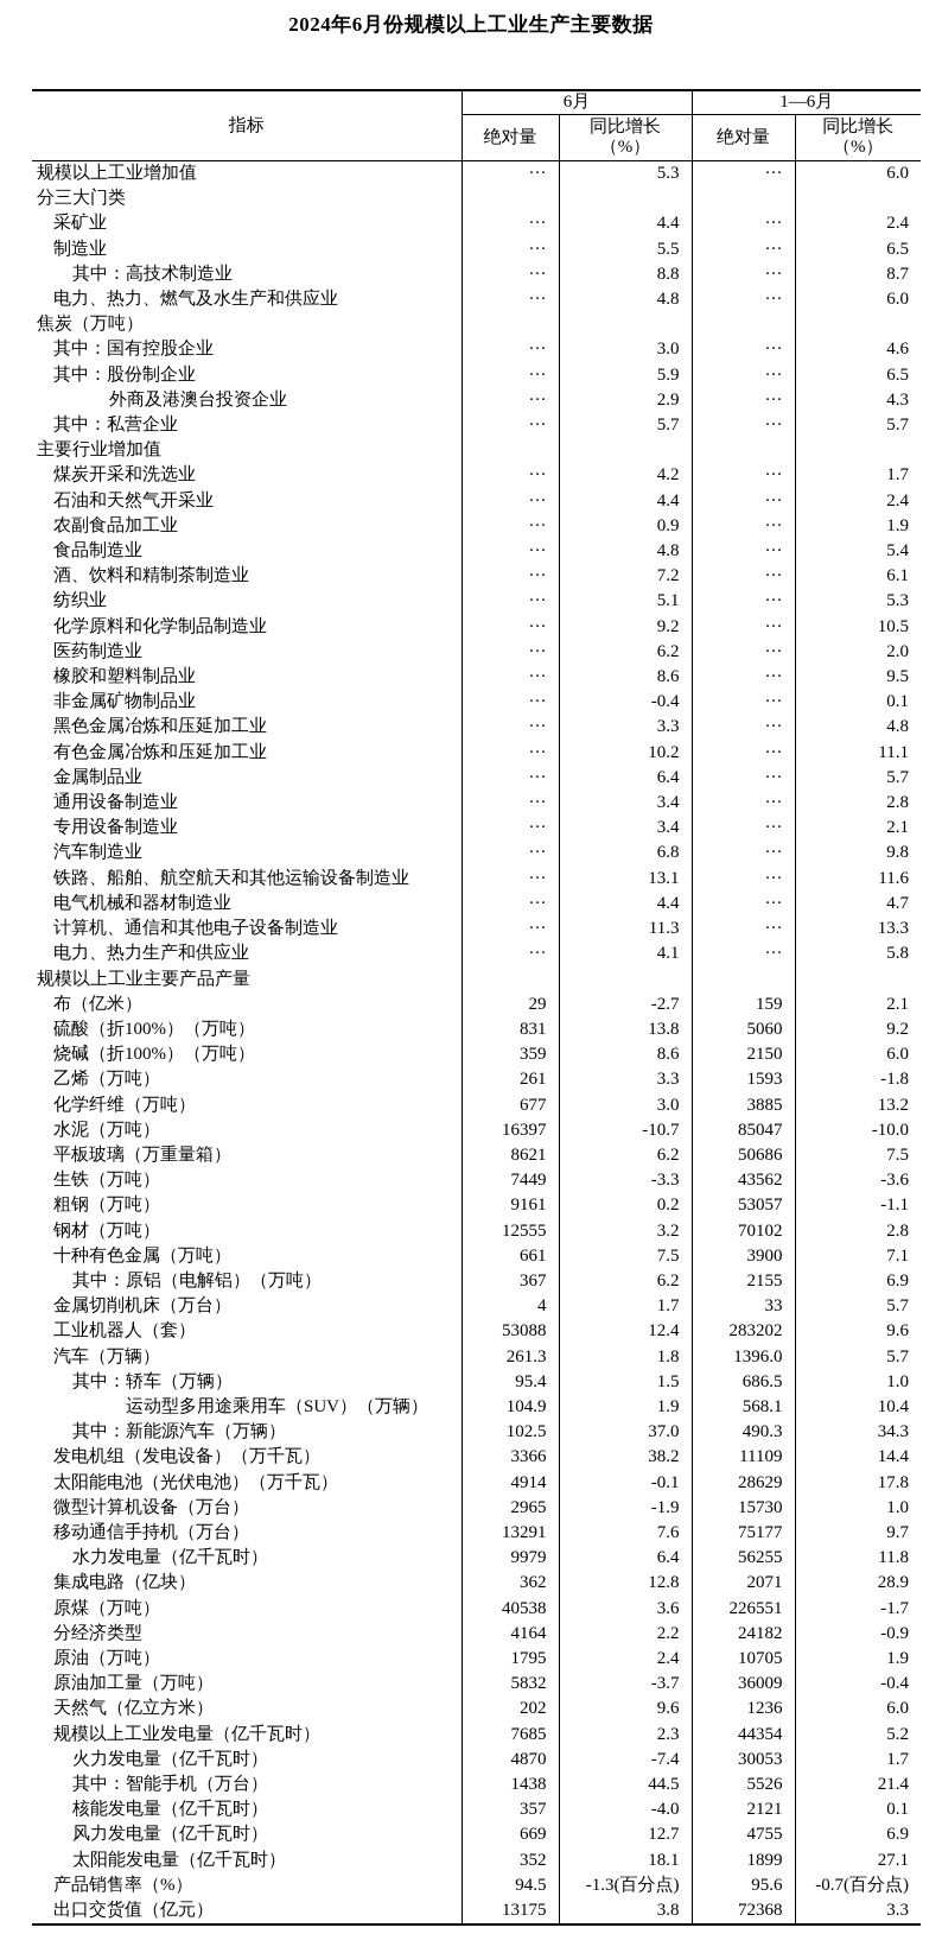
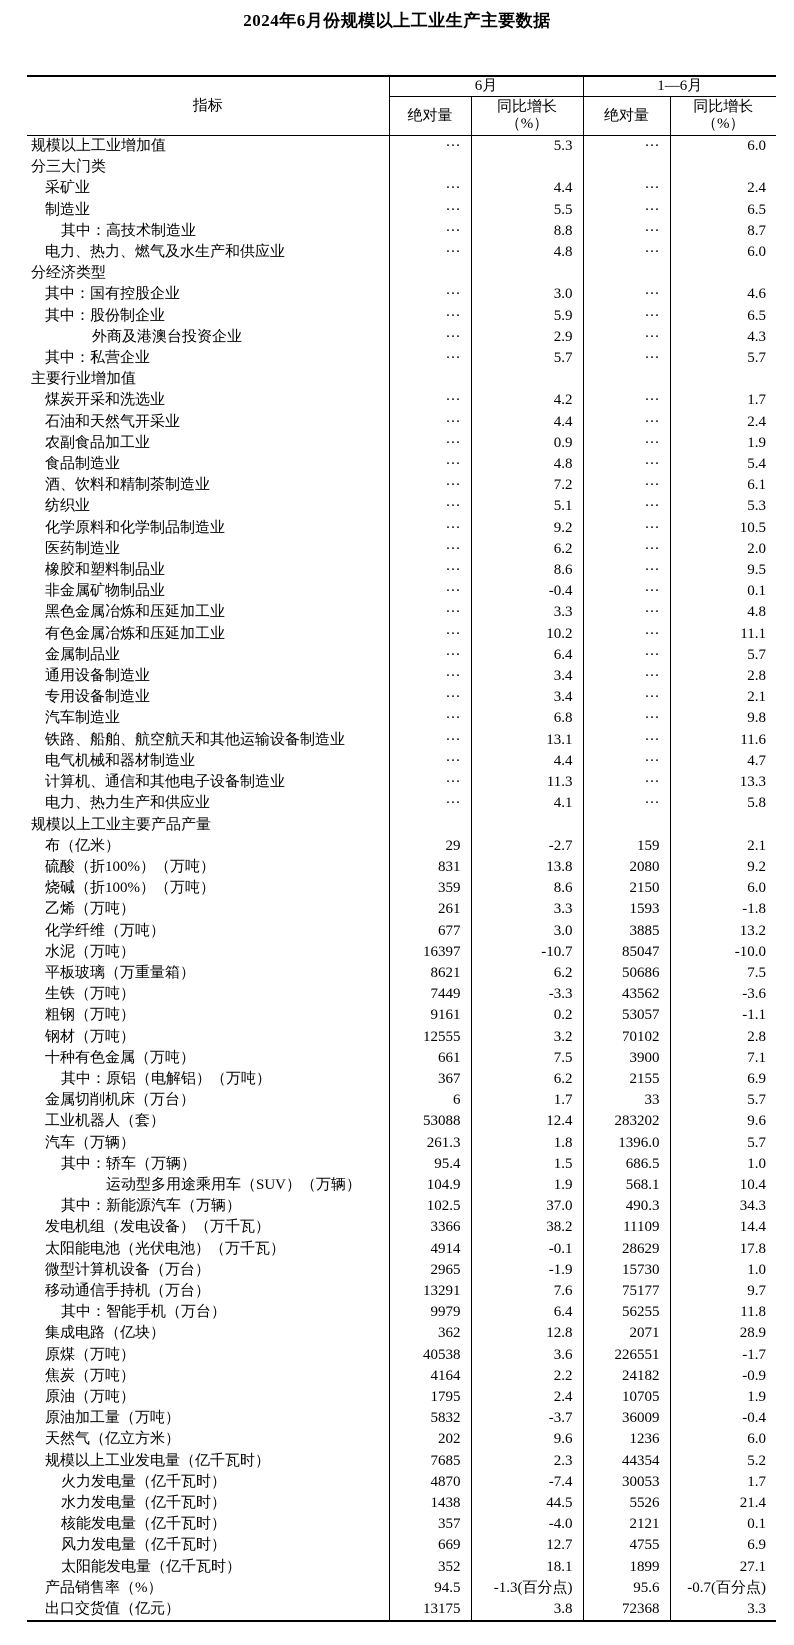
  2024年6月份规模以上工业生产主要数据
  指标	6月	1—6月
  绝对量	同比增长 （%）	绝对量	同比增长 （%）
  规模以上工业增加值	···	5.3	···	6.0
  分三大门类
  采矿业	···	4.4	···	2.4
  制造业	···	5.5	···	6.5
  其中：高技术制造业	···	8.8	···	8.7
  电力、热力、燃气及水生产和供应业	···	4.8	···	6.0
- 焦炭（万吨）
+ 分经济类型
  其中：国有控股企业	···	3.0	···	4.6
  其中：股份制企业	···	5.9	···	6.5
  外商及港澳台投资企业	···	2.9	···	4.3
  其中：私营企业	···	5.7	···	5.7
  主要行业增加值
  煤炭开采和洗选业	···	4.2	···	1.7
  石油和天然气开采业	···	4.4	···	2.4
  农副食品加工业	···	0.9	···	1.9
  食品制造业	···	4.8	···	5.4
  酒、饮料和精制茶制造业	···	7.2	···	6.1
  纺织业	···	5.1	···	5.3
  化学原料和化学制品制造业	···	9.2	···	10.5
  医药制造业	···	6.2	···	2.0
  橡胶和塑料制品业	···	8.6	···	9.5
  非金属矿物制品业	···	-0.4	···	0.1
  黑色金属冶炼和压延加工业	···	3.3	···	4.8
  有色金属冶炼和压延加工业	···	10.2	···	11.1
  金属制品业	···	6.4	···	5.7
  通用设备制造业	···	3.4	···	2.8
  专用设备制造业	···	3.4	···	2.1
  汽车制造业	···	6.8	···	9.8
  铁路、船舶、航空航天和其他运输设备制造业	···	13.1	···	11.6
  电气机械和器材制造业	···	4.4	···	4.7
  计算机、通信和其他电子设备制造业	···	11.3	···	13.3
  电力、热力生产和供应业	···	4.1	···	5.8
  规模以上工业主要产品产量
  布（亿米）	29	-2.7	159	2.1
- 硫酸（折100%）（万吨）	831	13.8	5060	9.2
+ 硫酸（折100%）（万吨）	831	13.8	2080	9.2
  烧碱（折100%）（万吨）	359	8.6	2150	6.0
  乙烯（万吨）	261	3.3	1593	-1.8
  化学纤维（万吨）	677	3.0	3885	13.2
  水泥（万吨）	16397	-10.7	85047	-10.0
  平板玻璃（万重量箱）	8621	6.2	50686	7.5
  生铁（万吨）	7449	-3.3	43562	-3.6
  粗钢（万吨）	9161	0.2	53057	-1.1
  钢材（万吨）	12555	3.2	70102	2.8
  十种有色金属（万吨）	661	7.5	3900	7.1
  其中：原铝（电解铝）（万吨）	367	6.2	2155	6.9
- 金属切削机床（万台）	4	1.7	33	5.7
+ 金属切削机床（万台）	6	1.7	33	5.7
  工业机器人（套）	53088	12.4	283202	9.6
  汽车（万辆）	261.3	1.8	1396.0	5.7
  其中：轿车（万辆）	95.4	1.5	686.5	1.0
  运动型多用途乘用车（SUV）（万辆）	104.9	1.9	568.1	10.4
  其中：新能源汽车（万辆）	102.5	37.0	490.3	34.3
  发电机组（发电设备）（万千瓦）	3366	38.2	11109	14.4
  太阳能电池（光伏电池）（万千瓦）	4914	-0.1	28629	17.8
  微型计算机设备（万台）	2965	-1.9	15730	1.0
  移动通信手持机（万台）	13291	7.6	75177	9.7
- 水力发电量（亿千瓦时）	9979	6.4	56255	11.8
+ 其中：智能手机（万台）	9979	6.4	56255	11.8
  集成电路（亿块）	362	12.8	2071	28.9
  原煤（万吨）	40538	3.6	226551	-1.7
- 分经济类型	4164	2.2	24182	-0.9
+ 焦炭（万吨）	4164	2.2	24182	-0.9
  原油（万吨）	1795	2.4	10705	1.9
  原油加工量（万吨）	5832	-3.7	36009	-0.4
  天然气（亿立方米）	202	9.6	1236	6.0
  规模以上工业发电量（亿千瓦时）	7685	2.3	44354	5.2
  火力发电量（亿千瓦时）	4870	-7.4	30053	1.7
- 其中：智能手机（万台）	1438	44.5	5526	21.4
+ 水力发电量（亿千瓦时）	1438	44.5	5526	21.4
  核能发电量（亿千瓦时）	357	-4.0	2121	0.1
  风力发电量（亿千瓦时）	669	12.7	4755	6.9
  太阳能发电量（亿千瓦时）	352	18.1	1899	27.1
  产品销售率（%）	94.5	-1.3(百分点)	95.6	-0.7(百分点)
  出口交货值（亿元）	13175	3.8	72368	3.3
